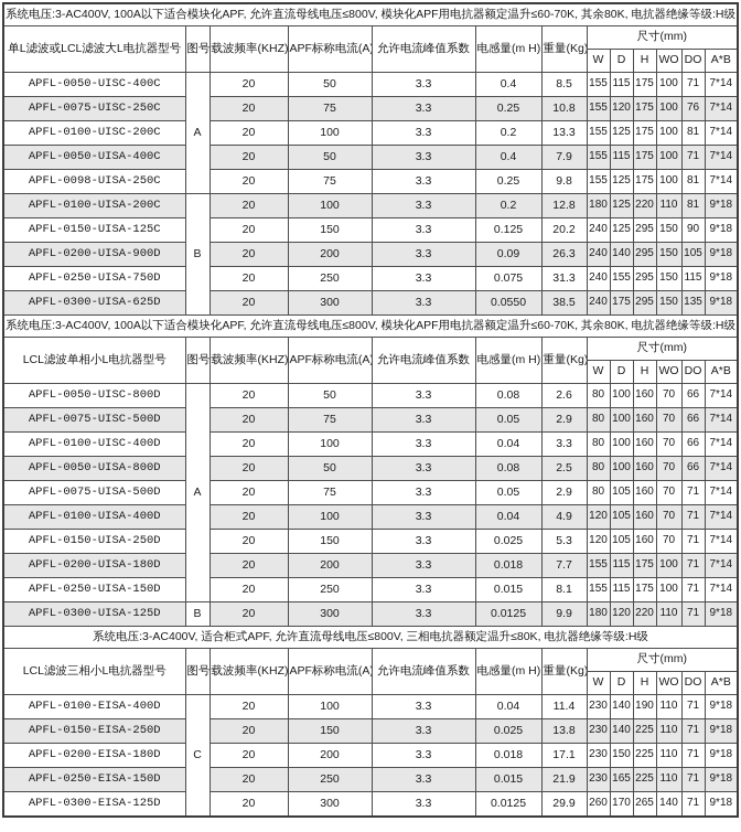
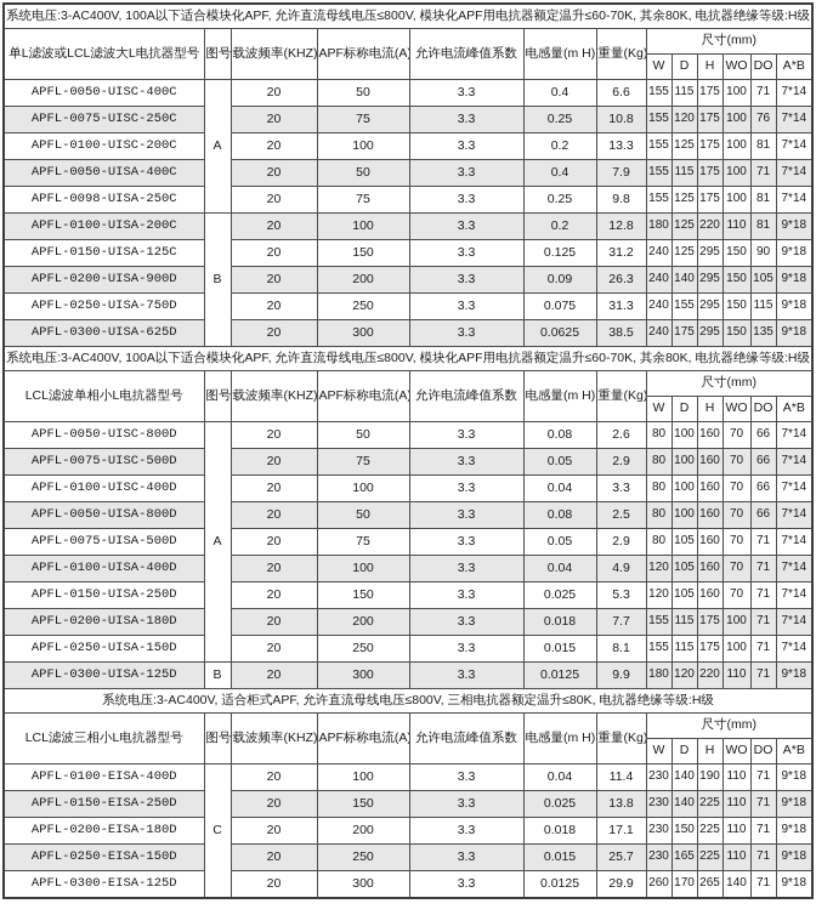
  系统电压:3-AC400V, 100A以下适合模块化APF, 允许直流母线电压≤800V, 模块化APF用电抗器额定温升≤60-70K, 其余80K, 电抗器绝缘等级:H级
  单L滤波或LCL滤波大L电抗器型号	图号	载波频率(KHZ)	APF标称电流(A	允许电流峰值系数	电感量(m H)	重量(Kg	尺寸(mm)
  W	D	H	WO	DO	A*B
- APFL-0050-UISC-400C	A	20	50	3.3	0.4	8.5	155	115	175	100	71	7*14
+ APFL-0050-UISC-400C	A	20	50	3.3	0.4	6.6	155	115	175	100	71	7*14
  APFL-0075-UISC-250C	20	75	3.3	0.25	10.8	155	120	175	100	76	7*14
  APFL-0100-UISC-200C	20	100	3.3	0.2	13.3	155	125	175	100	81	7*14
  APFL-0050-UISA-400C	20	50	3.3	0.4	7.9	155	115	175	100	71	7*14
  APFL-0098-UISA-250C	20	75	3.3	0.25	9.8	155	125	175	100	81	7*14
  APFL-0100-UISA-200C	B	20	100	3.3	0.2	12.8	180	125	220	110	81	9*18
- APFL-0150-UISA-125C	20	150	3.3	0.125	20.2	240	125	295	150	90	9*18
+ APFL-0150-UISA-125C	20	150	3.3	0.125	31.2	240	125	295	150	90	9*18
  APFL-0200-UISA-900D	20	200	3.3	0.09	26.3	240	140	295	150	105	9*18
  APFL-0250-UISA-750D	20	250	3.3	0.075	31.3	240	155	295	150	115	9*18
- APFL-0300-UISA-625D	20	300	3.3	0.0550	38.5	240	175	295	150	135	9*18
+ APFL-0300-UISA-625D	20	300	3.3	0.0625	38.5	240	175	295	150	135	9*18
  系统电压:3-AC400V, 100A以下适合模块化APF, 允许直流母线电压≤800V, 模块化APF用电抗器额定温升≤60-70K, 其余80K, 电抗器绝缘等级:H级
  LCL滤波单相小L电抗器型号	图号	载波频率(KHZ)	APF标称电流(A	允许电流峰值系数	电感量(m H)	重量(Kg	尺寸(mm)
  W	D	H	WO	DO	A*B
  APFL-0050-UISC-800D	A	20	50	3.3	0.08	2.6	80	100	160	70	66	7*14
  APFL-0075-UISC-500D	20	75	3.3	0.05	2.9	80	100	160	70	66	7*14
  APFL-0100-UISC-400D	20	100	3.3	0.04	3.3	80	100	160	70	66	7*14
  APFL-0050-UISA-800D	20	50	3.3	0.08	2.5	80	100	160	70	66	7*14
  APFL-0075-UISA-500D	20	75	3.3	0.05	2.9	80	105	160	70	71	7*14
  APFL-0100-UISA-400D	20	100	3.3	0.04	4.9	120	105	160	70	71	7*14
  APFL-0150-UISA-250D	20	150	3.3	0.025	5.3	120	105	160	70	71	7*14
  APFL-0200-UISA-180D	20	200	3.3	0.018	7.7	155	115	175	100	71	7*14
  APFL-0250-UISA-150D	20	250	3.3	0.015	8.1	155	115	175	100	71	7*14
  APFL-0300-UISA-125D	B	20	300	3.3	0.0125	9.9	180	120	220	110	71	9*18
  系统电压:3-AC400V, 适合柜式APF, 允许直流母线电压≤800V, 三相电抗器额定温升≤80K, 电抗器绝缘等级:H级
  LCL滤波三相小L电抗器型号	图号	载波频率(KHZ)	APF标称电流(A	允许电流峰值系数	电感量(m H)	重量(Kg	尺寸(mm)
  W	D	H	WO	DO	A*B
  APFL-0100-EISA-400D	C	20	100	3.3	0.04	11.4	230	140	190	110	71	9*18
  APFL-0150-EISA-250D	20	150	3.3	0.025	13.8	230	140	225	110	71	9*18
  APFL-0200-EISA-180D	20	200	3.3	0.018	17.1	230	150	225	110	71	9*18
- APFL-0250-EISA-150D	20	250	3.3	0.015	21.9	230	165	225	110	71	9*18
+ APFL-0250-EISA-150D	20	250	3.3	0.015	25.7	230	165	225	110	71	9*18
  APFL-0300-EISA-125D	20	300	3.3	0.0125	29.9	260	170	265	140	71	9*18
